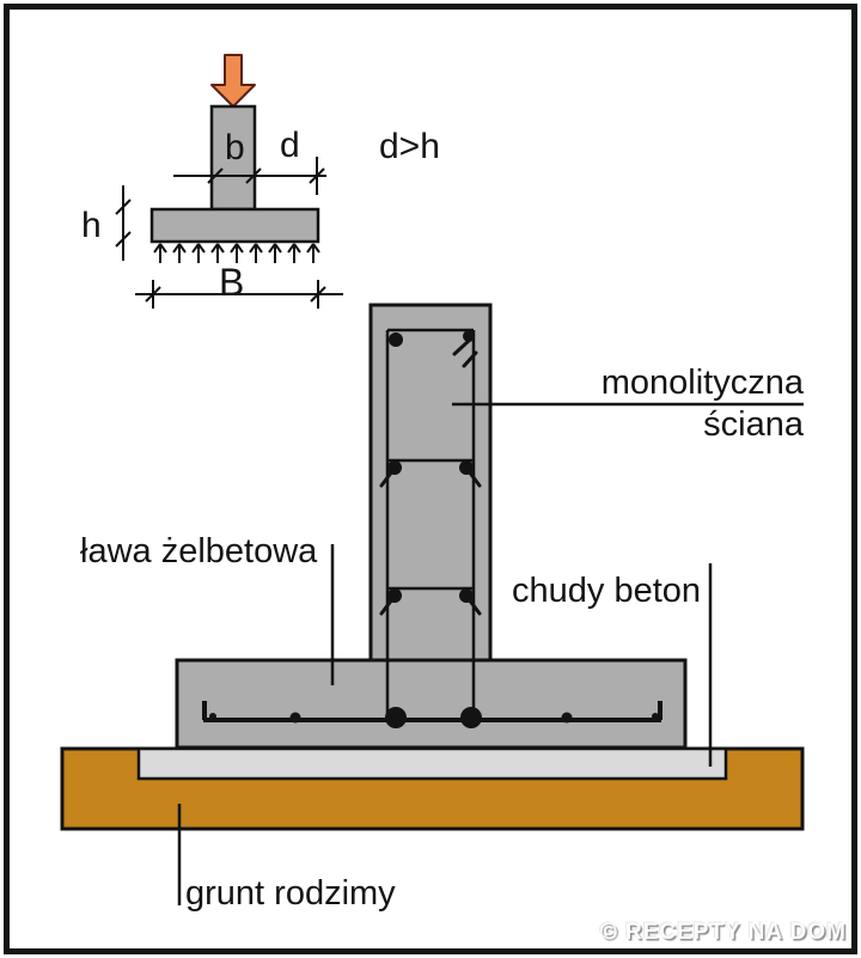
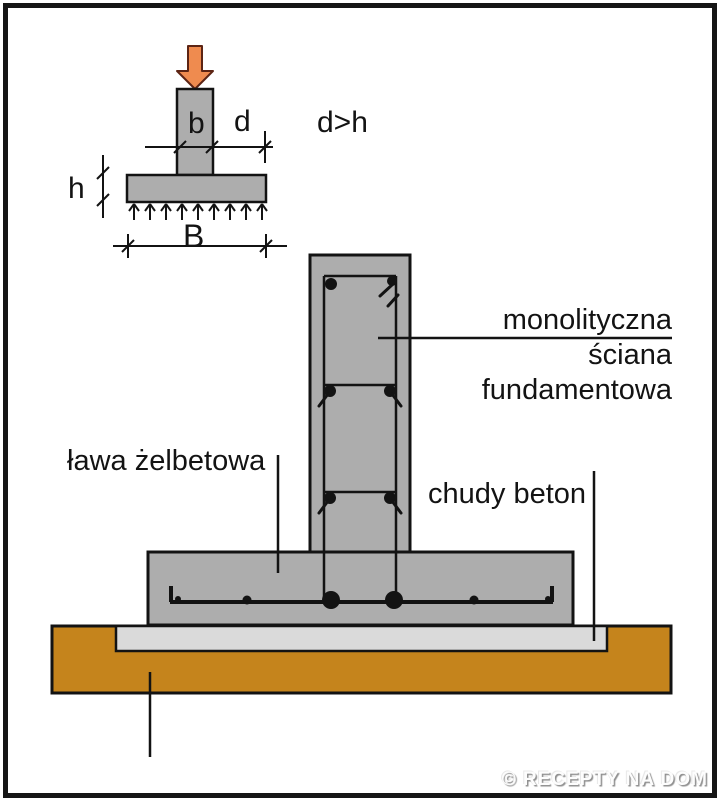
  b
  d
  h
  B
  d>h
  monolityczna
  ściana
+ fundamentowa
  ława żelbetowa
  chudy beton
- grunt rodzimy
  © RECEPTY NA DOM
